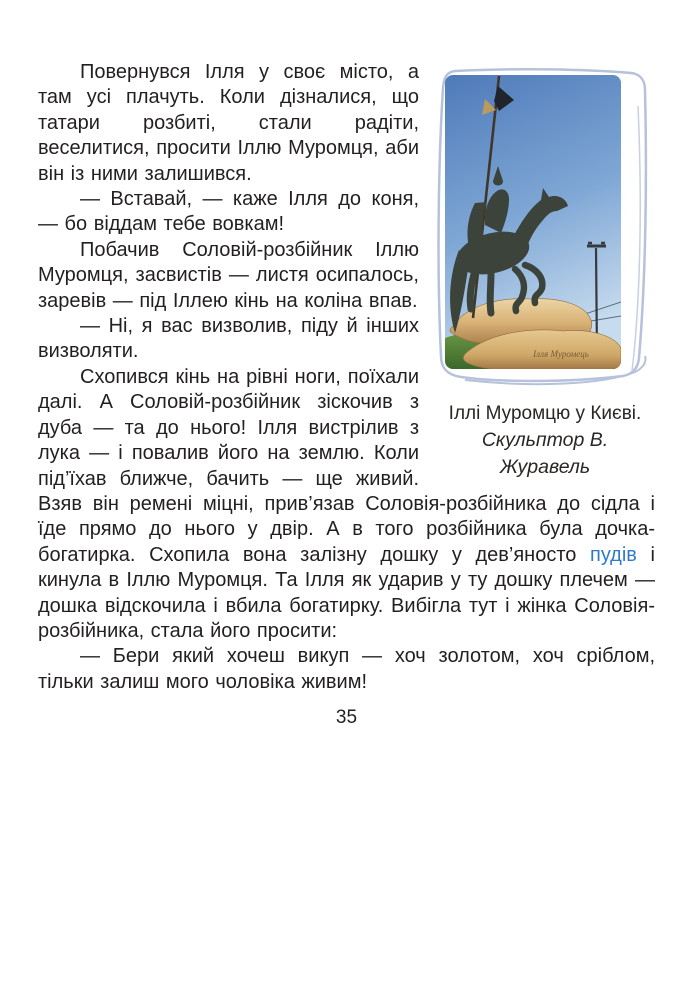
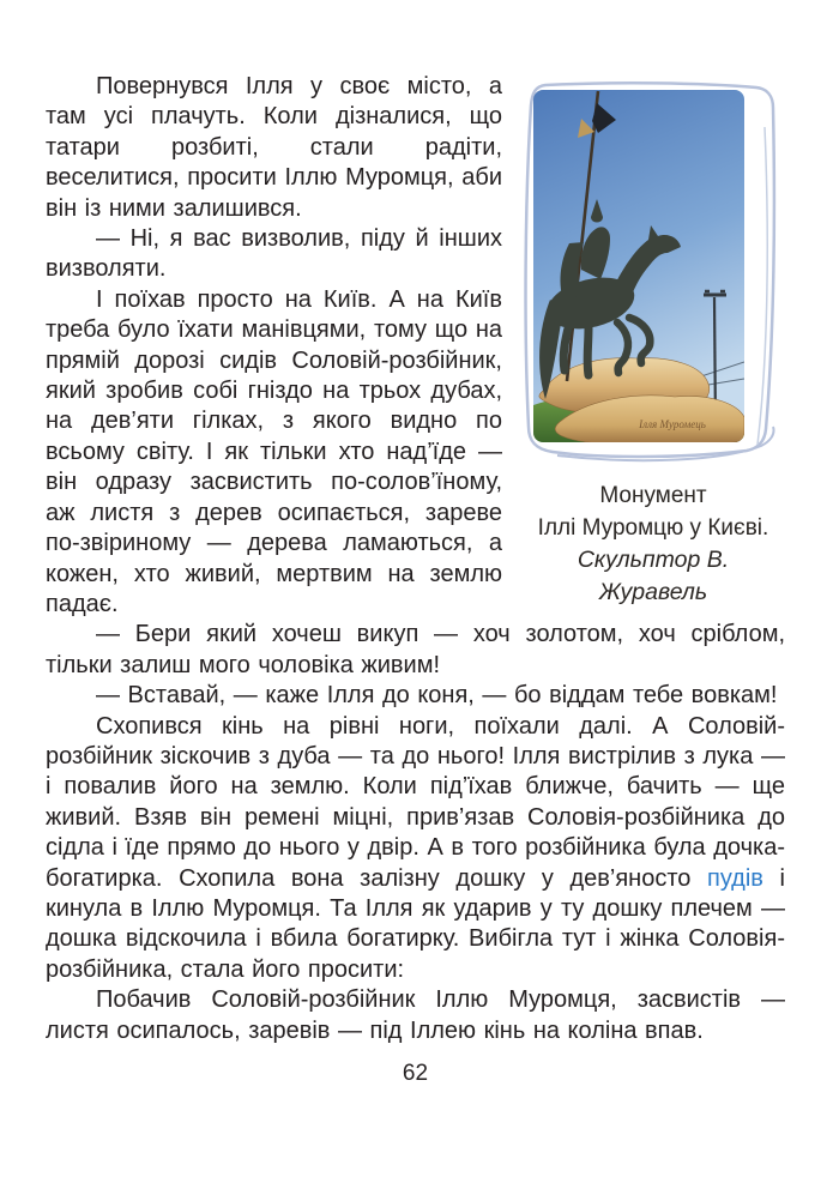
  Ілля Муромець
+ Монумент
  Іллі Муромцю у Києві.
  Скульптор В. Журавель
  Повернувся Ілля у своє місто, а там усі плачуть. Коли дізналися, що татари розбиті, стали радіти, веселитися, просити Іллю Муромця, аби він із ними залишився.
- — Вставай, — каже Ілля до коня, — бо віддам тебе вовкам!
+ — Ні, я вас визволив, піду й інших визволяти.
+ І поїхав просто на Київ. А на Київ треба було їхати манівцями, тому що на прямій дорозі сидів Соловій-розбійник, який зробив собі гніздо на трьох дубах, на дев’яти гілках, з якого видно по всьому світу. І як тільки хто над’їде — він одразу засвистить по-солов’їному, аж листя з дерев осипається, зареве по-звіриному — дерева ламаються, а кожен, хто живий, мертвим на землю падає.
- Побачив Соловій-розбійник Іллю Муромця, засвистів — листя осипалось, заревів — під Іллею кінь на коліна впав.
+ — Бери який хочеш викуп — хоч золотом, хоч сріблом, тільки залиш мого чоловіка живим!
- — Ні, я вас визволив, піду й інших визволяти.
+ — Вставай, — каже Ілля до коня, — бо віддам тебе вовкам!
  Схопився кінь на рівні ноги, поїхали далі. А Соловій-розбійник зіскочив з дуба — та до нього! Ілля вистрілив з лука — і повалив його на землю. Коли під’їхав ближче, бачить — ще живий. Взяв він ремені міцні, прив’язав Соловія-розбійника до сідла і їде прямо до нього у двір. А в того розбійника була дочка-богатирка. Схопила вона залізну дошку у дев’яносто пудів і кинула в Іллю Муромця. Та Ілля як ударив у ту дошку плечем — дошка відскочила і вбила богатирку. Вибігла тут і жінка Соловія-розбійника, стала його просити:
- — Бери який хочеш викуп — хоч золотом, хоч сріблом, тільки залиш мого чоловіка живим!
+ Побачив Соловій-розбійник Іллю Муромця, засвистів — листя осипалось, заревів — під Іллею кінь на коліна впав.
- 35
+ 62
